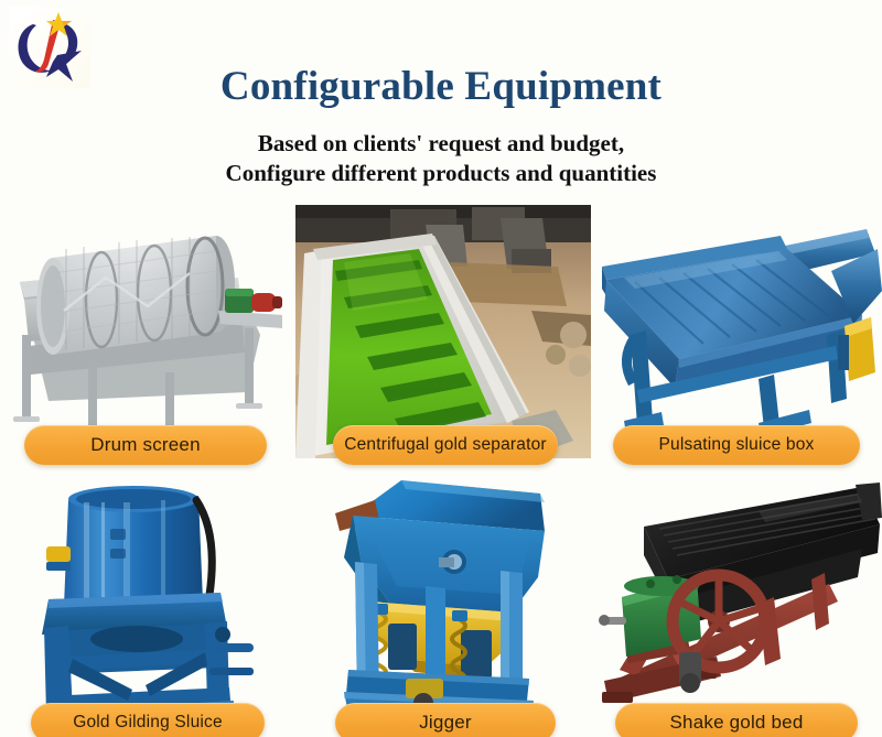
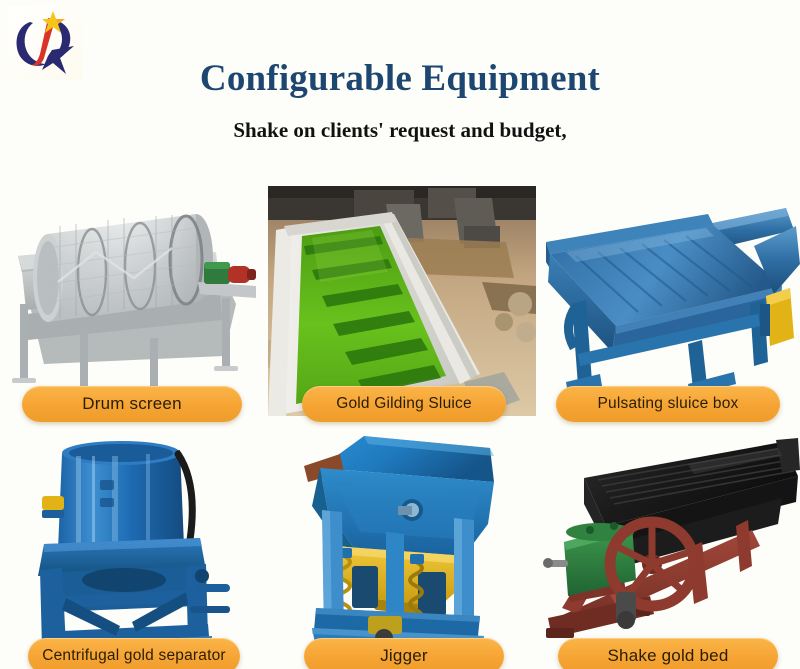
  Configurable Equipment
- Based on clients' request and budget,
+ Shake on clients' request and budget,
- Configure different products and quantities
  Drum screen
- Centrifugal gold separator
+ Gold Gilding Sluice
  Pulsating sluice box
- Gold Gilding Sluice
+ Centrifugal gold separator
  Jigger
  Shake gold bed
